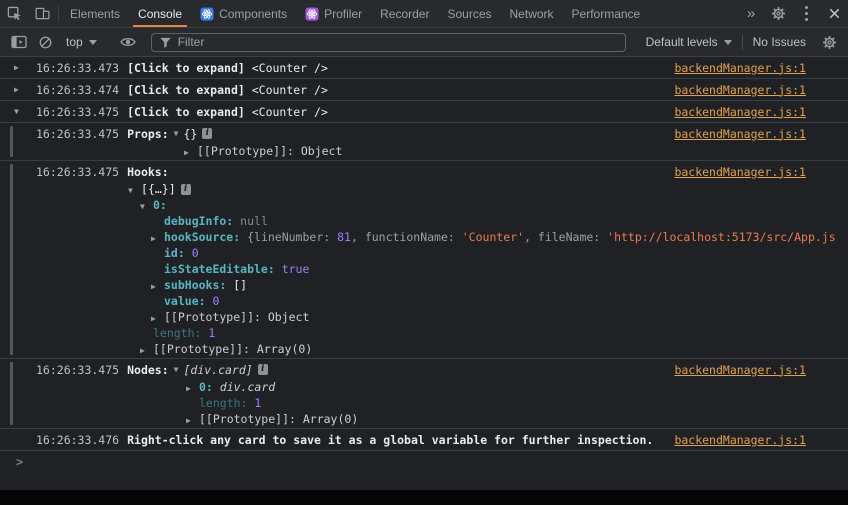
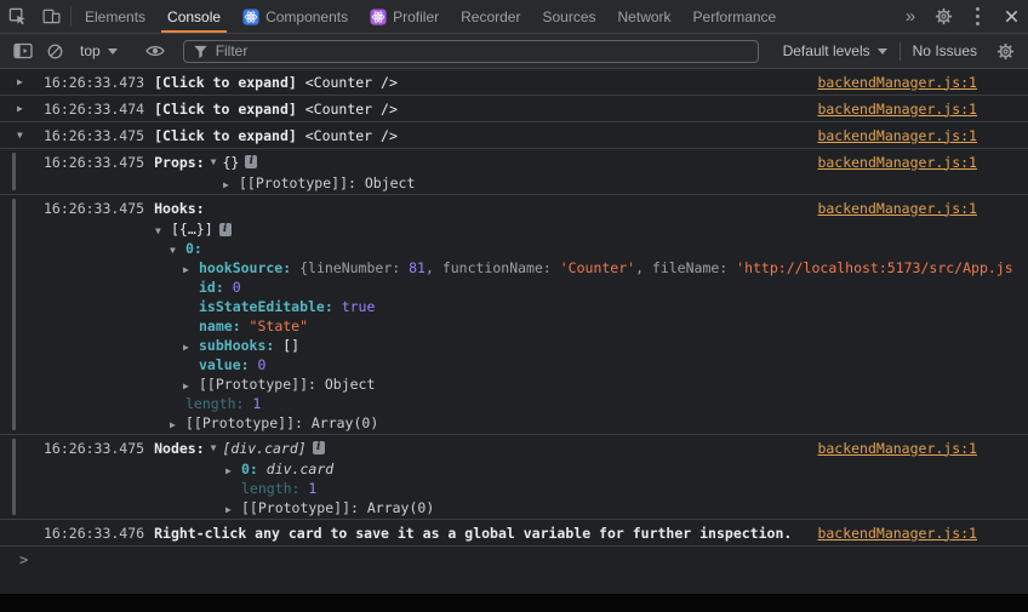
  Elements
  Console
  Components
  Profiler
  Recorder
  Sources
  Network
  Performance
  »
  top
  Filter
  Default levels
  No Issues
  ▶
  16:26:33.473
  [Click to expand]
  <Counter />
  backendManager.js:1
  ▶
  16:26:33.474
  [Click to expand]
  <Counter />
  backendManager.js:1
  ▼
  16:26:33.475
  [Click to expand]
  <Counter />
  backendManager.js:1
  16:26:33.475
  Props:
  ▼
  {}
  backendManager.js:1
  ▶ [[Prototype]]: Object
  16:26:33.475
  Hooks:
  backendManager.js:1
  ▼ [{…}]
  ▼ 0:
- debugInfo: null
  ▶ hookSource: {lineNumber: 81, functionName: 'Counter', fileName: 'http://localhost:5173/src/App.js
  id: 0
  isStateEditable: true
+ name: "State"
  ▶ subHooks: []
  value: 0
  ▶ [[Prototype]]: Object
  length: 1
  ▶ [[Prototype]]: Array(0)
  16:26:33.475
  Nodes:
  ▼
  [div.card]
  backendManager.js:1
  ▶ 0: div.card
  length: 1
  ▶ [[Prototype]]: Array(0)
  16:26:33.476
  Right-click any card to save it as a global variable for further inspection.
  backendManager.js:1
  >
